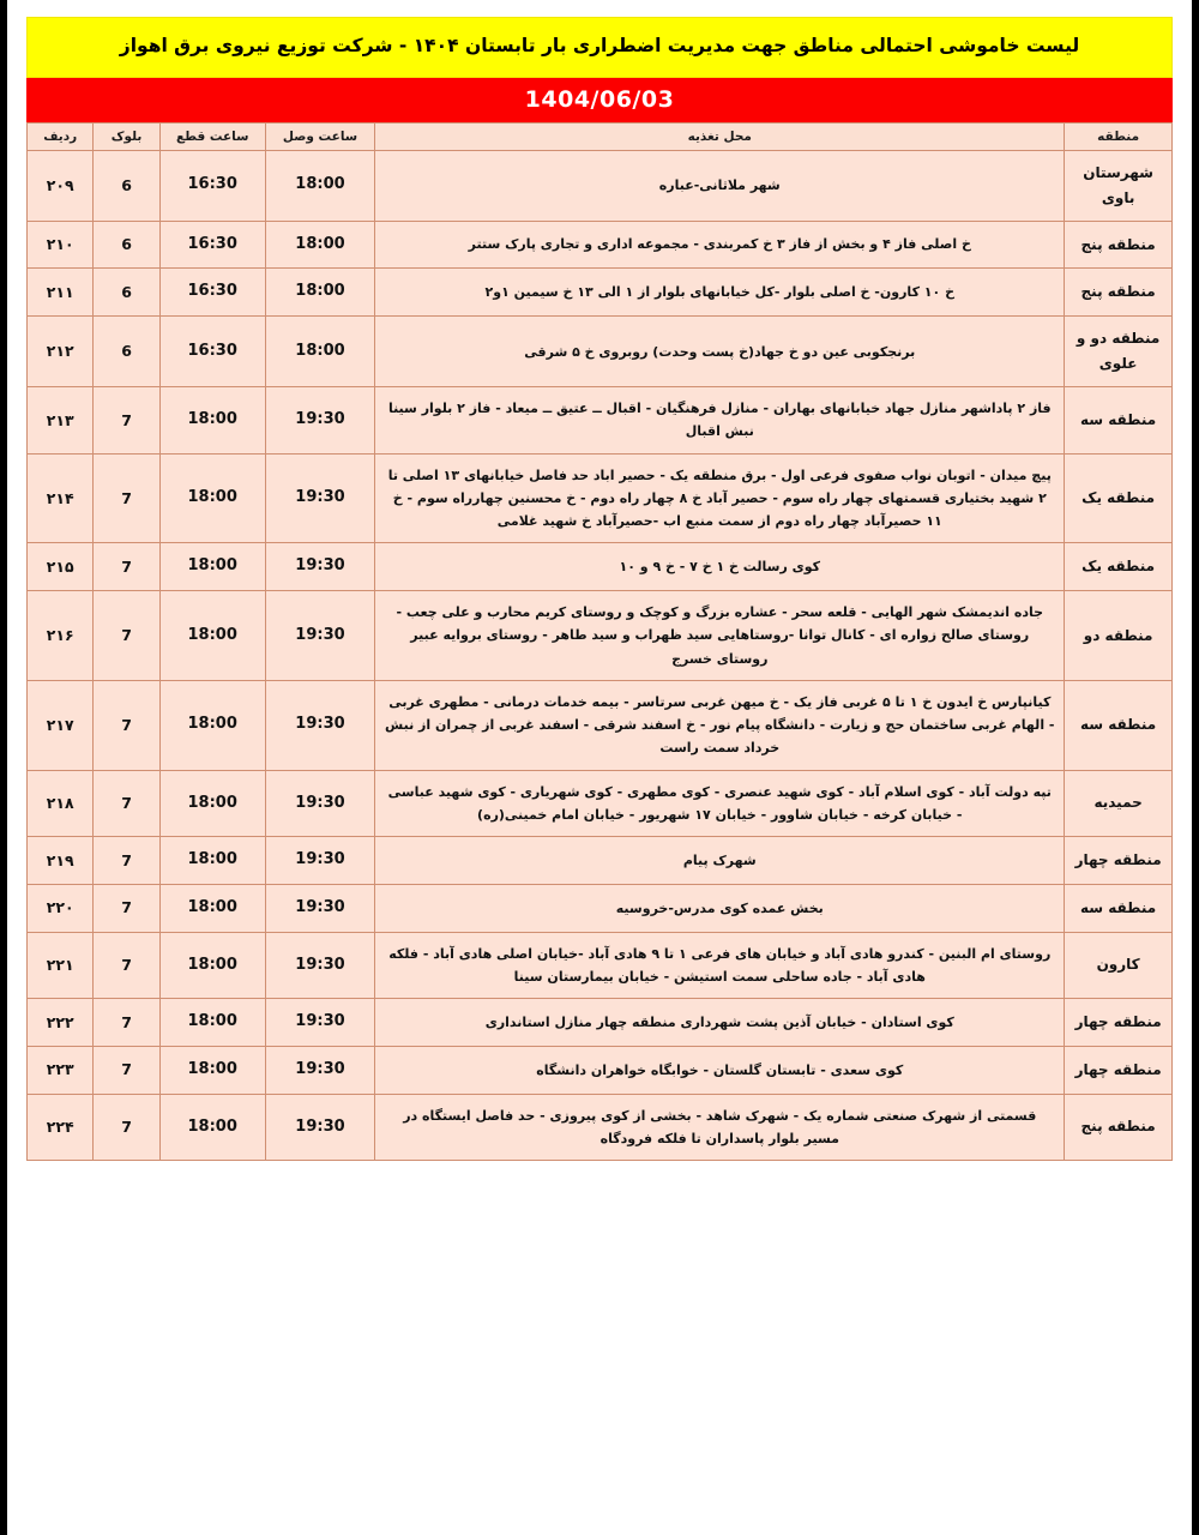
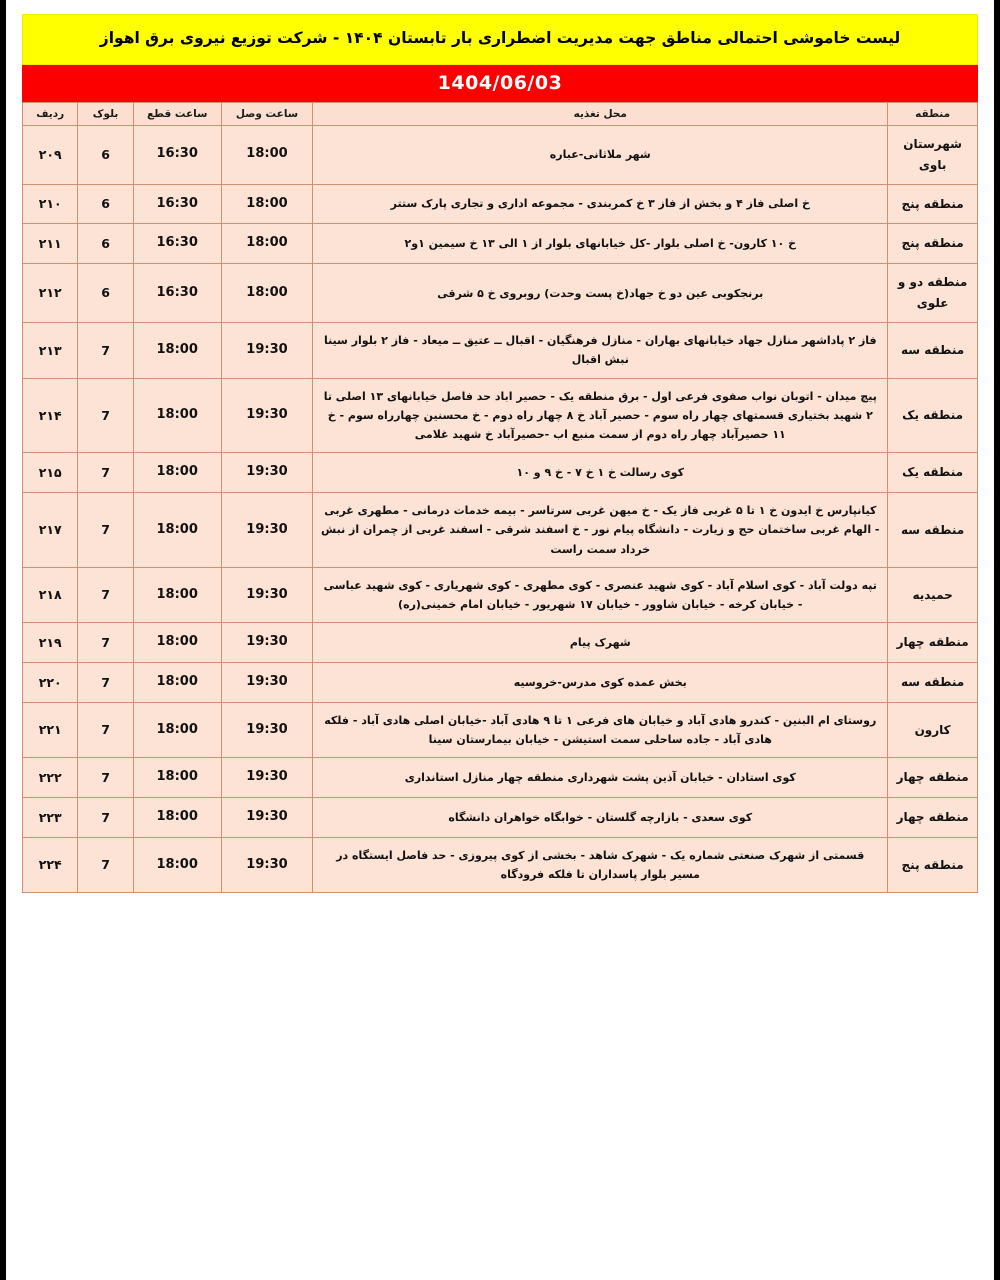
  لیست خاموشی احتمالی مناطق جهت مدیریت اضطراری بار تابستان ۱۴۰۴ - شرکت توزیع نیروی برق اهواز
  1404/06/03
  منطقه	محل تغذیه	ساعت وصل	ساعت قطع	بلوک	ردیف
  شهرستان باوی	شهر ملاثانی-عباره	18:00	16:30	6	۲۰۹
  منطقه پنج	خ اصلی فاز ۴ و بخش از فاز ۳ خ کمربندی - مجموعه اداری و تجاری پارک ستتر	18:00	16:30	6	۲۱۰
  منطقه پنج	خ ۱۰ کارون- خ اصلی بلوار -کل خیابانهای بلوار از ۱ الی ۱۳ خ سیمین ۱و۲	18:00	16:30	6	۲۱۱
  منطقه دو و علوی	برنجکوبی عین دو خ جهاد(خ پست وحدت) روبروی خ ۵ شرقی	18:00	16:30	6	۲۱۲
  منطقه سه	فاز ۲ پاداشهر منازل جهاد خیابانهای بهاران - منازل فرهنگیان - اقبال ــ عتیق ــ میعاد - فاز ۲ بلوار سینا نبش اقبال	19:30	18:00	7	۲۱۳
  منطقه یک	پیچ میدان - اتوبان نواب صفوی فرعی اول - برق منطقه یک - حصیر اباد حد فاصل خیابانهای ۱۳ اصلی تا ۲ شهید بختیاری قسمتهای چهار راه سوم - حصیر آباد خ ۸ چهار راه دوم - خ محسنین چهارراه سوم - خ ۱۱ حصیرآباد چهار راه دوم از سمت منبع اب -حصیرآباد خ شهید غلامی	19:30	18:00	7	۲۱۴
  منطقه یک	کوی رسالت خ ۱ خ ۷ - خ ۹ و ۱۰	19:30	18:00	7	۲۱۵
- منطقه دو	جاده اندیمشک شهر الهایی - قلعه سحر - عشاره بزرگ و کوچک و روستای کریم محارب و علی چعب - روستای صالح زواره ای - کانال توانا -روستاهایی سید ظهراب و سید طاهر - روستای بروایه عبیر روستای خسرج	19:30	18:00	7	۲۱۶
  منطقه سه	کیانپارس خ ایدون خ ۱ تا ۵ غربی فاز یک - خ میهن غربی سرتاسر - بیمه خدمات درمانی - مطهری غربی - الهام غربی ساختمان حج و زیارت - دانشگاه پیام نور - خ اسفند شرقی - اسفند غربی از چمران از نبش خرداد سمت راست	19:30	18:00	7	۲۱۷
  حمیدیه	تپه دولت آباد - کوی اسلام آباد - کوی شهید عنصری - کوی مطهری - کوی شهریاری - کوی شهید عباسی - خیابان کرخه - خیابان شاوور - خیابان ۱۷ شهریور - خیابان امام خمینی(ره)	19:30	18:00	7	۲۱۸
  منطقه چهار	شهرک پیام	19:30	18:00	7	۲۱۹
  منطقه سه	بخش عمده کوی مدرس-خروسیه	19:30	18:00	7	۲۲۰
  کارون	روستای ام البنین - کندرو هادی آباد و خیابان های فرعی ۱ تا ۹ هادی آباد -خیابان اصلی هادی آباد - فلکه هادی آباد - جاده ساحلی سمت استیشن - خیابان بیمارستان سینا	19:30	18:00	7	۲۲۱
  منطقه چهار	کوی استادان - خیابان آذین پشت شهرداری منطقه چهار منازل استانداری	19:30	18:00	7	۲۲۲
- منطقه چهار	کوی سعدی - تابستان گلستان - خوابگاه خواهران دانشگاه	19:30	18:00	7	۲۲۳
+ منطقه چهار	کوی سعدی - بازارچه گلستان - خوابگاه خواهران دانشگاه	19:30	18:00	7	۲۲۳
  منطقه پنج	قسمتی از شهرک صنعتی شماره یک - شهرک شاهد - بخشی از کوی پیروزی - حد فاصل ایستگاه در مسیر بلوار پاسداران تا فلکه فرودگاه	19:30	18:00	7	۲۲۴
